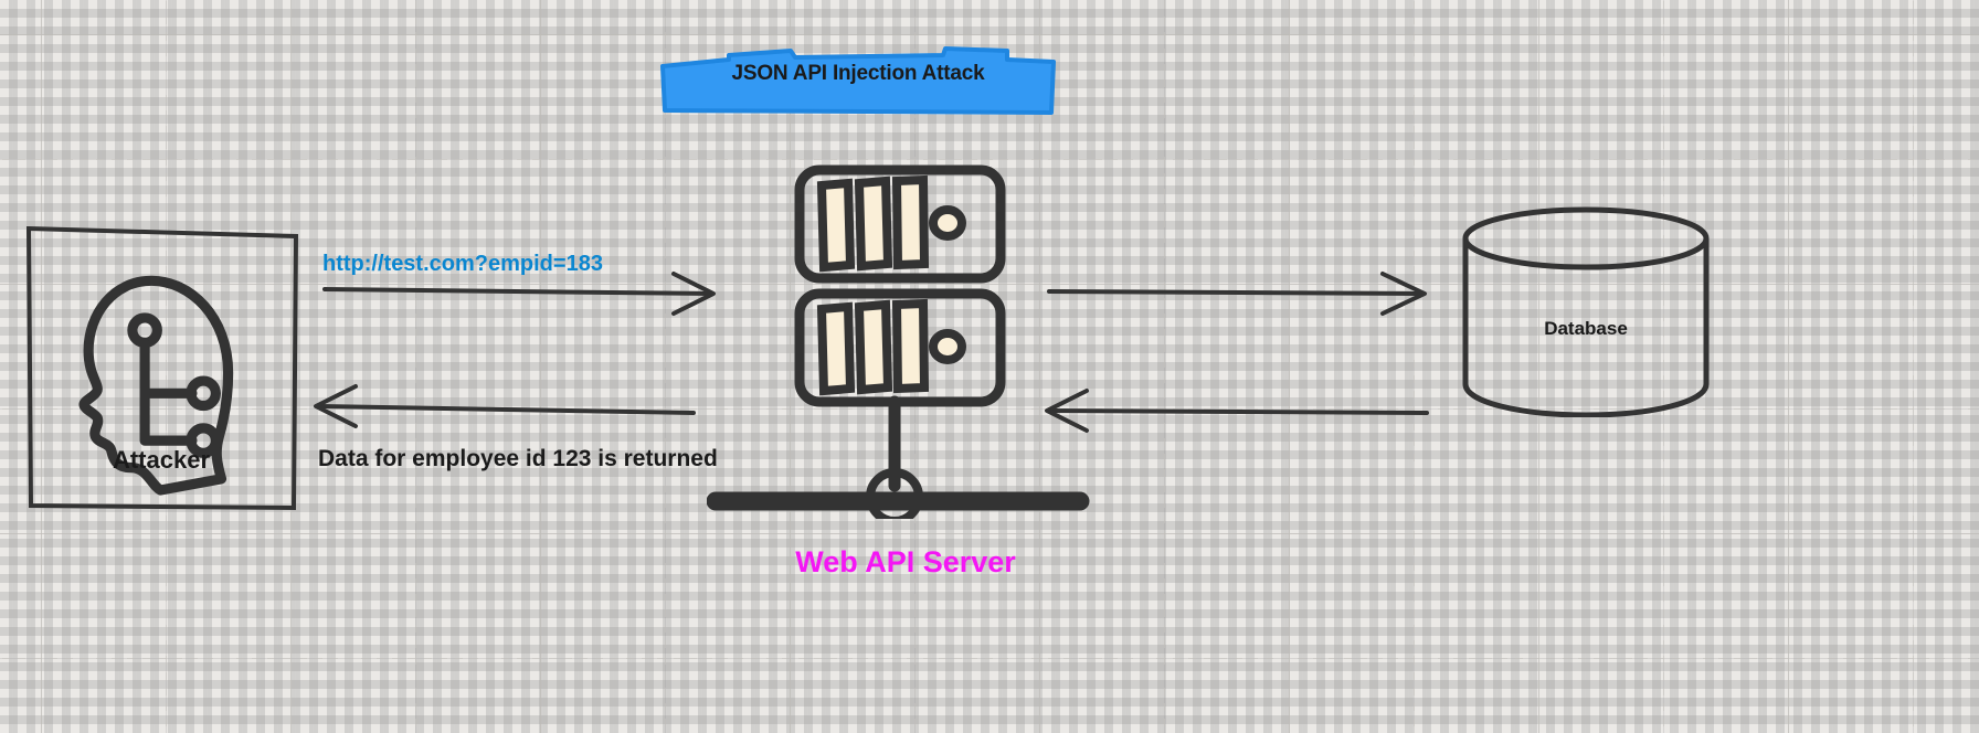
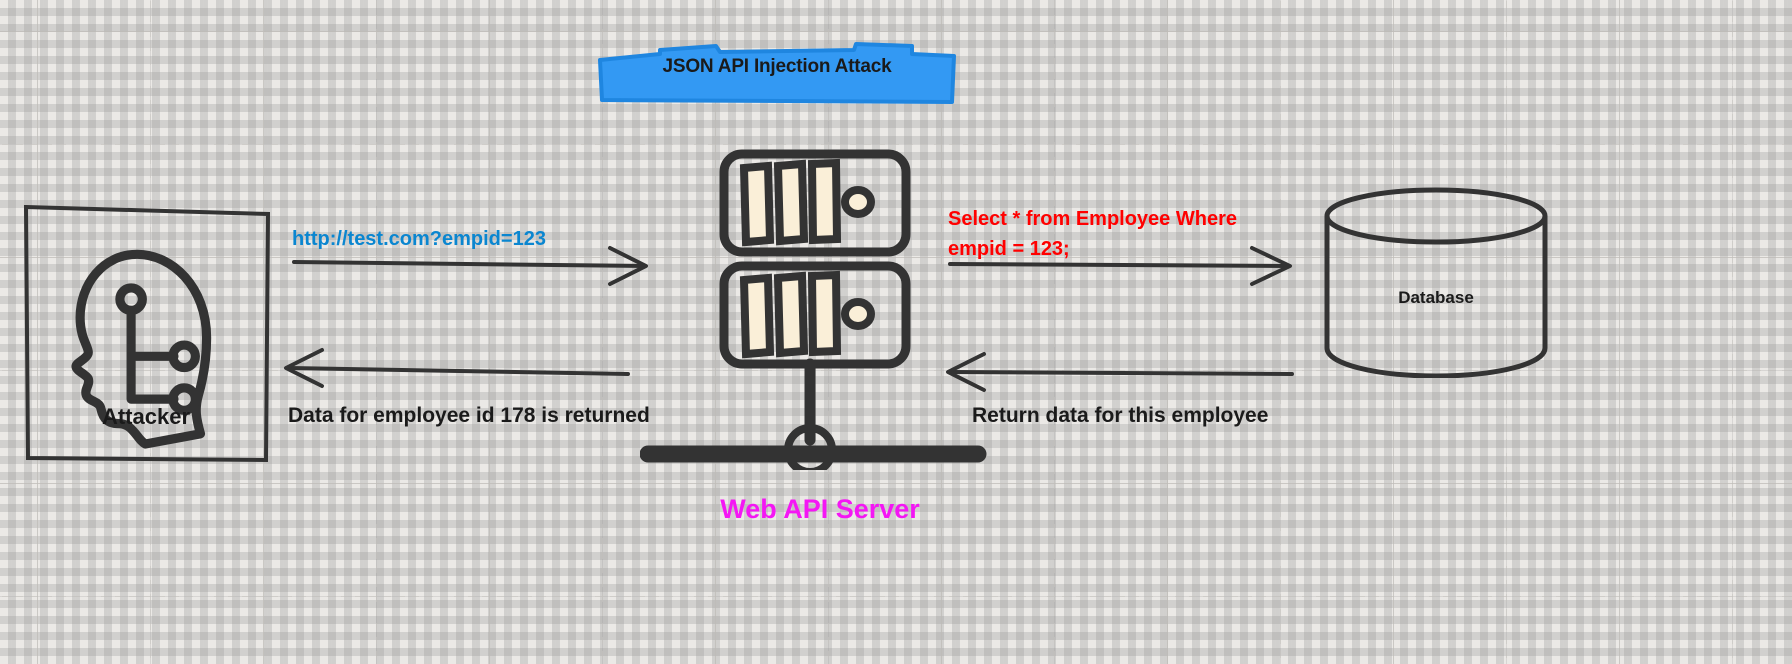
  JSON API Injection Attack
  Attacker
  Web API Server
  Database
- http://test.com?empid=183
+ http://test.com?empid=123
+ Select * from Employee Where
+ empid = 123;
+ Return data for this employee
- Data for employee id 123 is returned
+ Data for employee id 178 is returned
